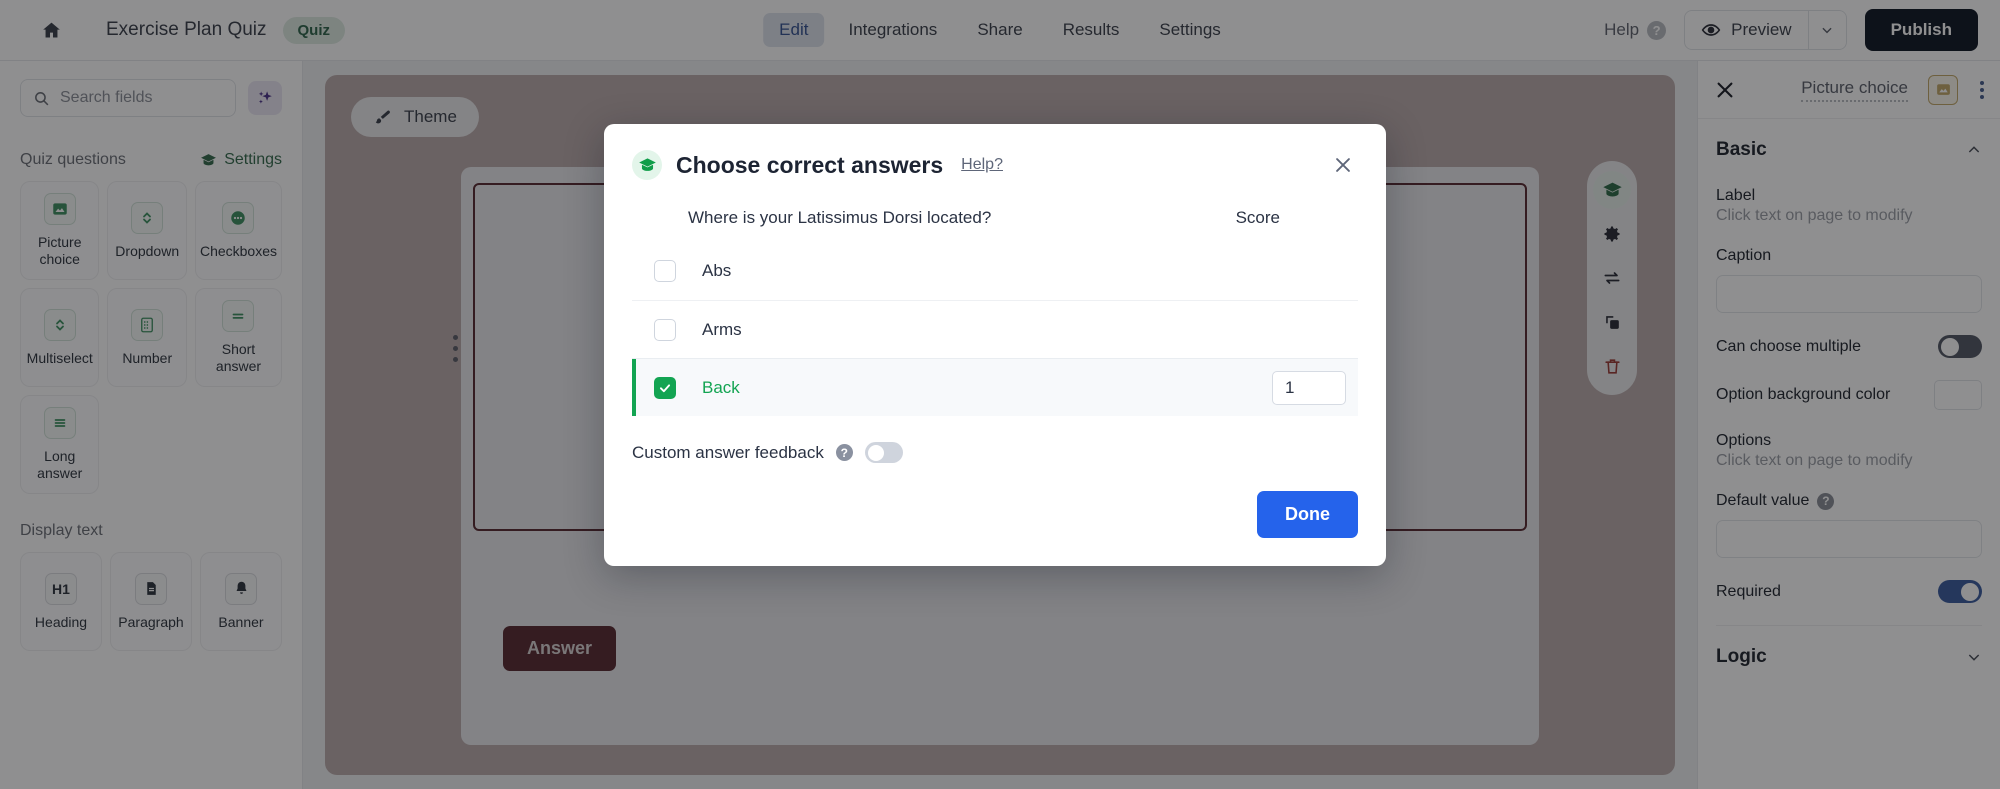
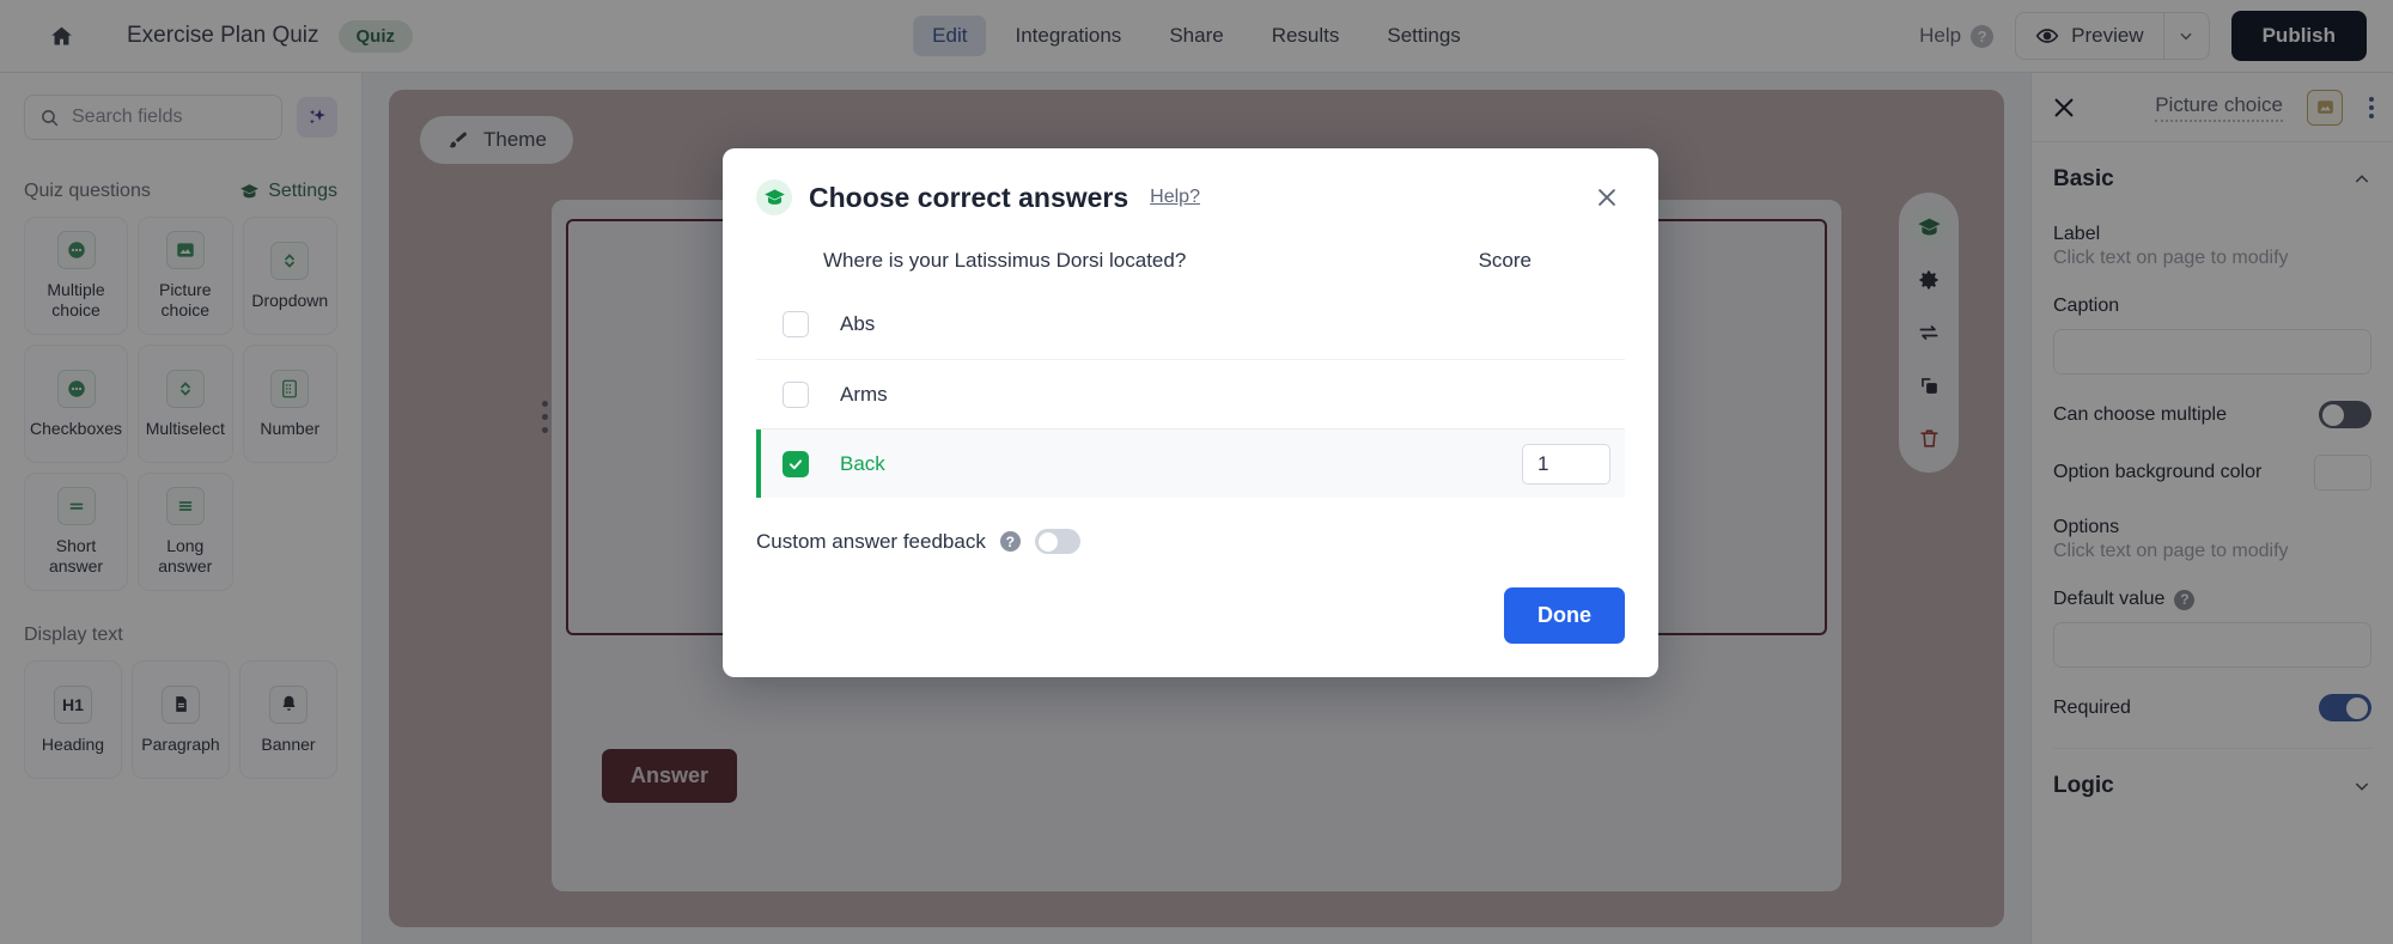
  Exercise Plan Quiz
  Quiz
  Edit
  Integrations
  Share
  Results
  Settings
  Help
  ?
  Preview
  Publish
  Search fields
  Quiz questions
  Settings
+ Multiple choice
  Picture choice
  Dropdown
  Checkboxes
  Multiselect
  Number
  Short answer
  Long answer
  Display text
  H1
  Heading
  Paragraph
  Banner
  Theme
  Answer
  Picture choice
  Basic
  Label
  Click text on page to modify
  Caption
  Can choose multiple
  Option background color
  Options
  Click text on page to modify
  Default value
  ?
  Required
  Logic
  Choose correct answers
  Help?
  Where is your Latissimus Dorsi located?
  Score
  Abs
  Arms
  Back
  1
  Custom answer feedback
  ?
  Done
